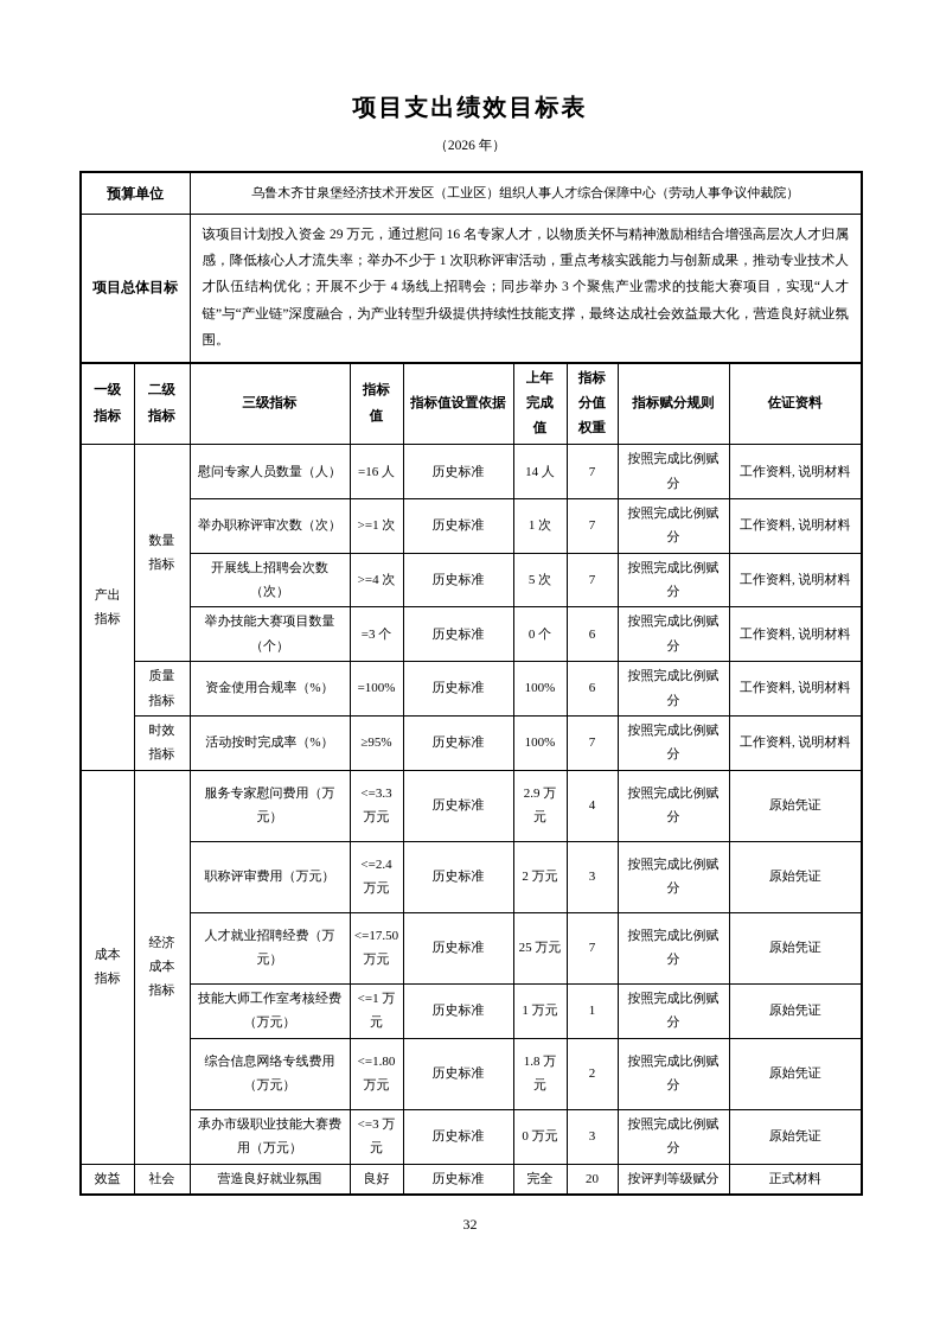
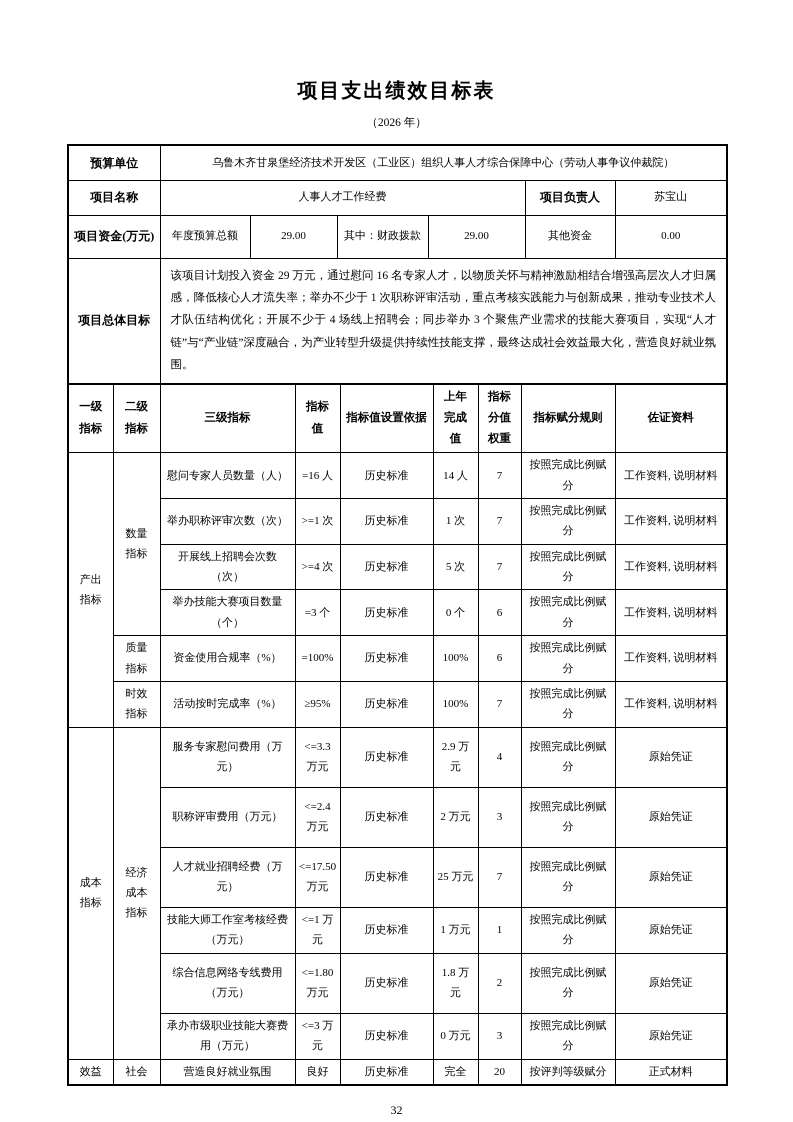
  项目支出绩效目标表
  （2026 年）
  预算单位	乌鲁木齐甘泉堡经济技术开发区（工业区）组织人事人才综合保障中心（劳动人事争议仲裁院）
+ 项目名称	人事人才工作经费	项目负责人	苏宝山
+ 项目资金(万元)	年度预算总额	29.00	其中：财政拨款	29.00	其他资金	0.00
  项目总体目标	该项目计划投入资金 29 万元，通过慰问 16 名专家人才，以物质关怀与精神激励相结合增强高层次人才归属感，降低核心人才流失率；举办不少于 1 次职称评审活动，重点考核实践能力与创新成果，推动专业技术人才队伍结构优化；开展不少于 4 场线上招聘会；同步举办 3 个聚焦产业需求的技能大赛项目，实现“人才链”与“产业链”深度融合，为产业转型升级提供持续性技能支撑，最终达成社会效益最大化，营造良好就业氛围。
  一级指标	二级指标	三级指标	指标值	指标值设置依据	上年完成值	指标分值权重	指标赋分规则	佐证资料
  产出指标	数量指标	慰问专家人员数量（人）	=16 人	历史标准	14 人	7	按照完成比例赋分	工作资料, 说明材料
  举办职称评审次数（次）	>=1 次	历史标准	1 次	7	按照完成比例赋分	工作资料, 说明材料
  开展线上招聘会次数（次）	>=4 次	历史标准	5 次	7	按照完成比例赋分	工作资料, 说明材料
  举办技能大赛项目数量（个）	=3 个	历史标准	0 个	6	按照完成比例赋分	工作资料, 说明材料
  质量指标	资金使用合规率（%）	=100%	历史标准	100%	6	按照完成比例赋分	工作资料, 说明材料
  时效指标	活动按时完成率（%）	≥95%	历史标准	100%	7	按照完成比例赋分	工作资料, 说明材料
  成本指标	经济成本指标	服务专家慰问费用（万元）	<=3.3 万元	历史标准	2.9 万元	4	按照完成比例赋分	原始凭证
  职称评审费用（万元）	<=2.4 万元	历史标准	2 万元	3	按照完成比例赋分	原始凭证
  人才就业招聘经费（万元）	<=17.50 万元	历史标准	25 万元	7	按照完成比例赋分	原始凭证
  技能大师工作室考核经费（万元）	<=1 万元	历史标准	1 万元	1	按照完成比例赋分	原始凭证
  综合信息网络专线费用（万元）	<=1.80 万元	历史标准	1.8 万元	2	按照完成比例赋分	原始凭证
  承办市级职业技能大赛费用（万元）	<=3 万元	历史标准	0 万元	3	按照完成比例赋分	原始凭证
  效益	社会	营造良好就业氛围	良好	历史标准	完全	20	按评判等级赋分	正式材料
  32
